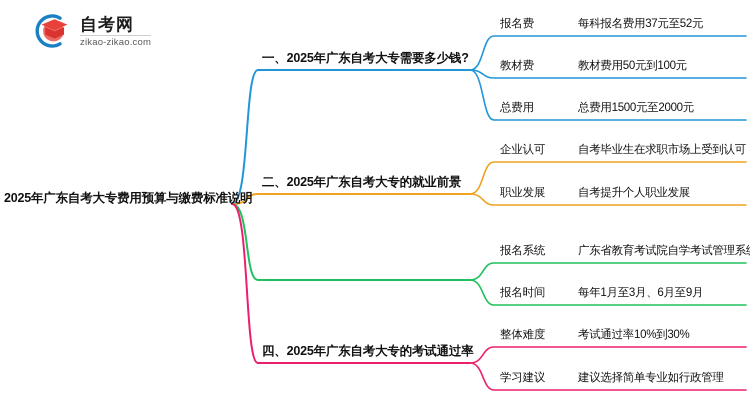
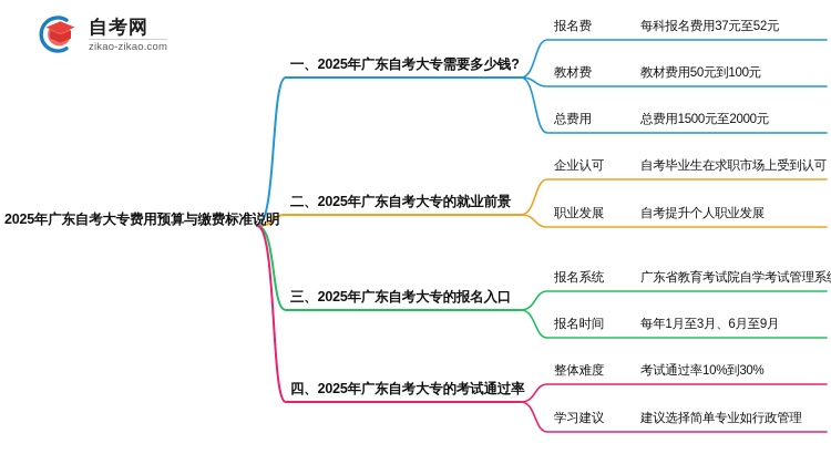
  自考网
  zikao-zikao.com
  2025年广东自考大专费用预算与缴费标准说明
  一、2025年广东自考大专需要多少钱?
  报名费
  每科报名费用37元至52元
  教材费
  教材费用50元到100元
  总费用
  总费用1500元至2000元
  二、2025年广东自考大专的就业前景
  企业认可
  自考毕业生在求职市场上受到认可
  职业发展
  自考提升个人职业发展
+ 三、2025年广东自考大专的报名入口
  报名系统
  广东省教育考试院自学考试管理系
  报名时间
  每年1月至3月、6月至9月
  四、2025年广东自考大专的考试通过率
  整体难度
  考试通过率10%到30%
  学习建议
  建议选择简单专业如行政管理
